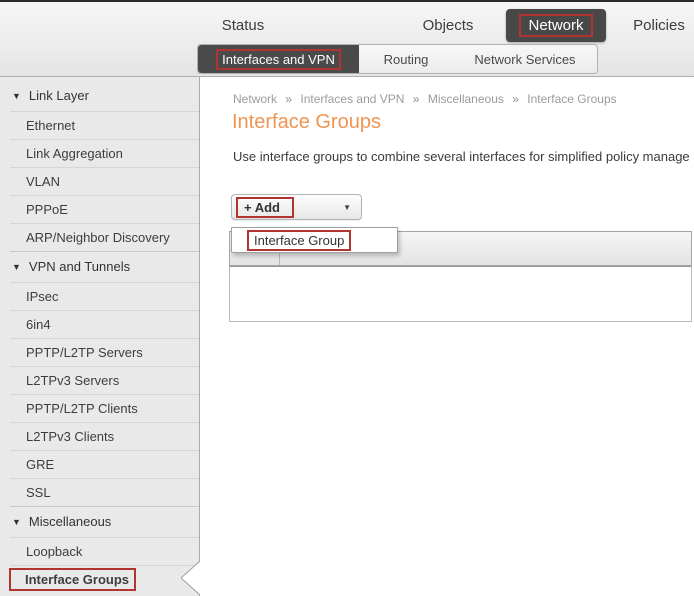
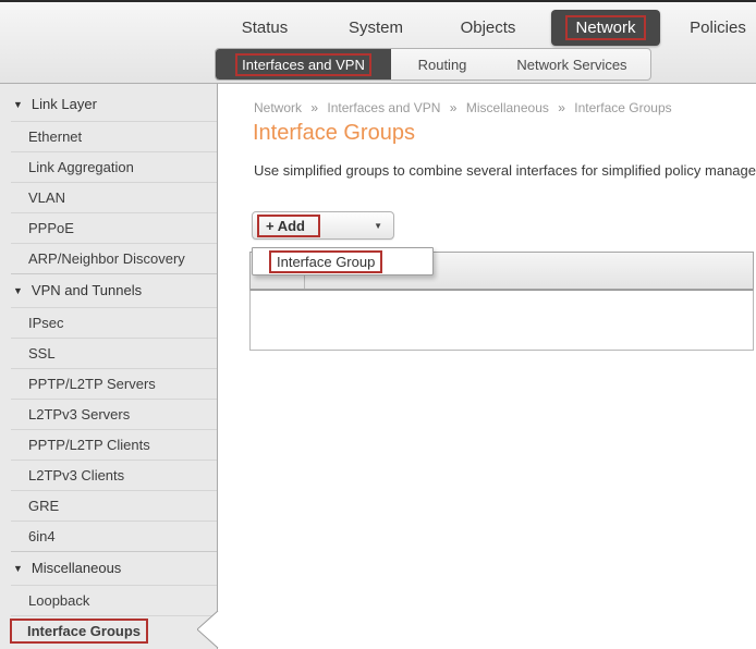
  Status
+ System
  Objects
  Network
  Policies
  Interfaces and VPN
  Routing
  Network Services
  ▼
  Link Layer
  Ethernet
  Link Aggregation
  VLAN
  PPPoE
  ARP/Neighbor Discovery
  ▼
  VPN and Tunnels
  IPsec
- 6in4
+ SSL
  PPTP/L2TP Servers
  L2TPv3 Servers
  PPTP/L2TP Clients
  L2TPv3 Clients
  GRE
- SSL
+ 6in4
  ▼
  Miscellaneous
  Loopback
  Interface Groups
  Network » Interfaces and VPN » Miscellaneous » Interface Groups
  Interface Groups
- Use interface groups to combine several interfaces for simplified policy manage
+ Use simplified groups to combine several interfaces for simplified policy manage
  + Add
  ▼
  Interface Group
